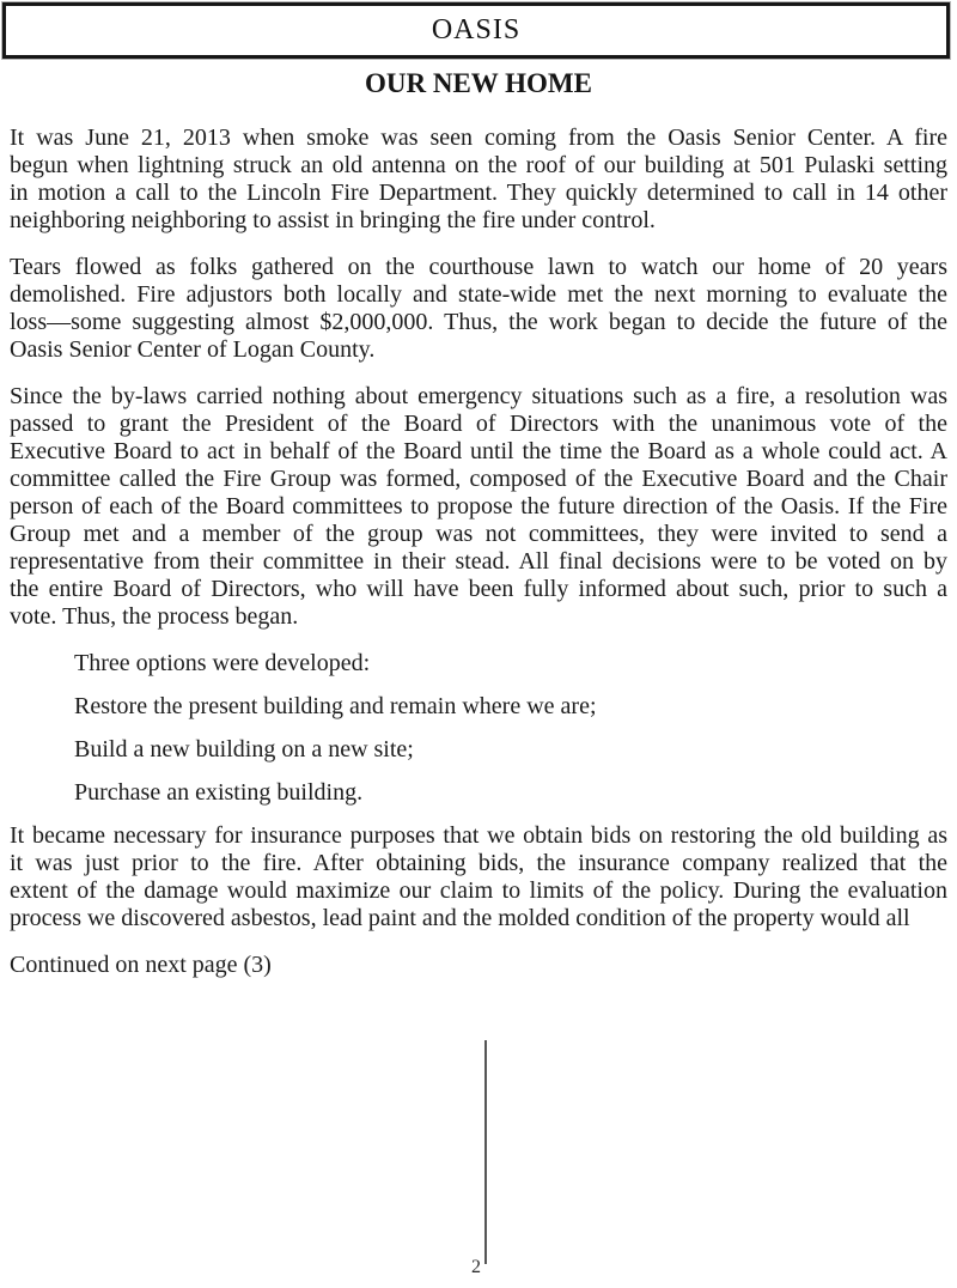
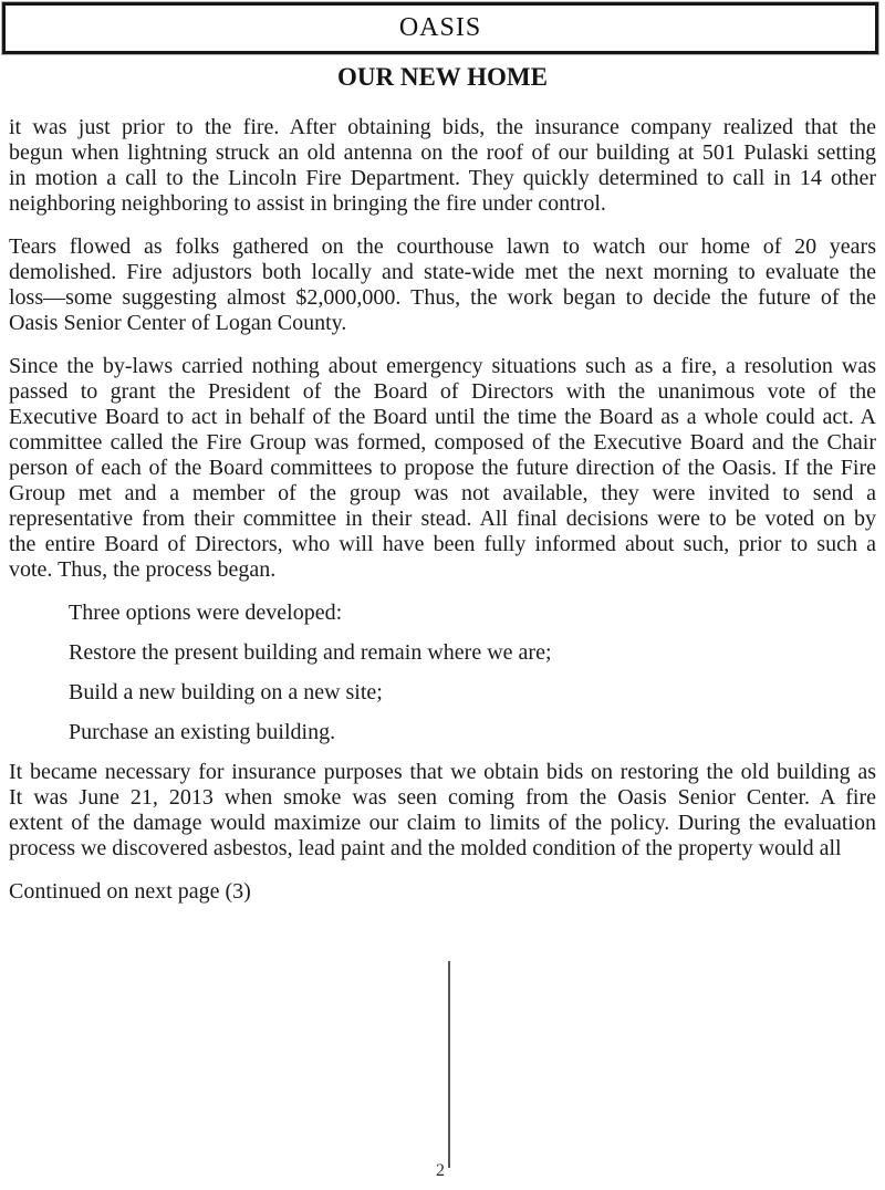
  OASIS
  OUR NEW HOME
- It was June 21, 2013 when smoke was seen coming from the Oasis Senior Center. A fire
+ it was just prior to the fire. After obtaining bids, the insurance company realized that the
  begun when lightning struck an old antenna on the roof of our building at 501 Pulaski setting
  in motion a call to the Lincoln Fire Department. They quickly determined to call in 14 other
  neighboring neighboring to assist in bringing the fire under control.
  Tears flowed as folks gathered on the courthouse lawn to watch our home of 20 years
  demolished. Fire adjustors both locally and state-wide met the next morning to evaluate the
  loss—some suggesting almost $2,000,000. Thus, the work began to decide the future of the
  Oasis Senior Center of Logan County.
  Since the by-laws carried nothing about emergency situations such as a fire, a resolution was
  passed to grant the President of the Board of Directors with the unanimous vote of the
  Executive Board to act in behalf of the Board until the time the Board as a whole could act. A
  committee called the Fire Group was formed, composed of the Executive Board and the Chair
  person of each of the Board committees to propose the future direction of the Oasis. If the Fire
- Group met and a member of the group was not committees, they were invited to send a
+ Group met and a member of the group was not available, they were invited to send a
  representative from their committee in their stead. All final decisions were to be voted on by
  the entire Board of Directors, who will have been fully informed about such, prior to such a
  vote. Thus, the process began.
  Three options were developed:
  Restore the present building and remain where we are;
  Build a new building on a new site;
  Purchase an existing building.
  It became necessary for insurance purposes that we obtain bids on restoring the old building as
- it was just prior to the fire. After obtaining bids, the insurance company realized that the
+ It was June 21, 2013 when smoke was seen coming from the Oasis Senior Center. A fire
  extent of the damage would maximize our claim to limits of the policy. During the evaluation
  process we discovered asbestos, lead paint and the molded condition of the property would all
  Continued on next page (3)
  2
